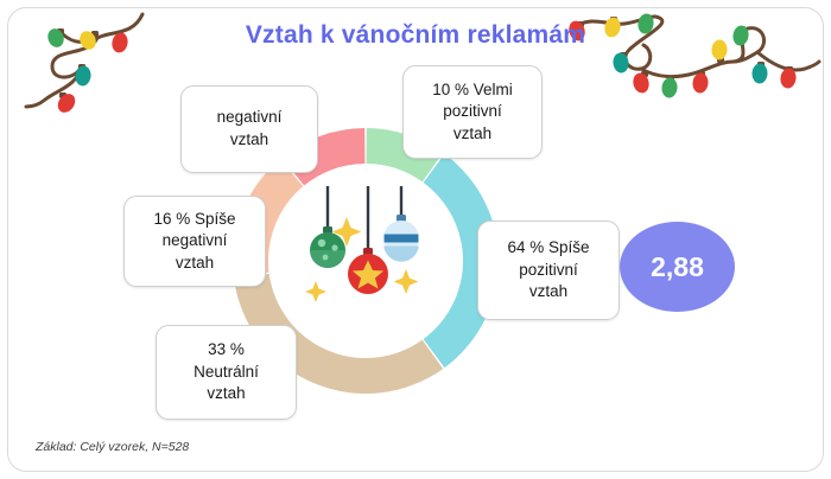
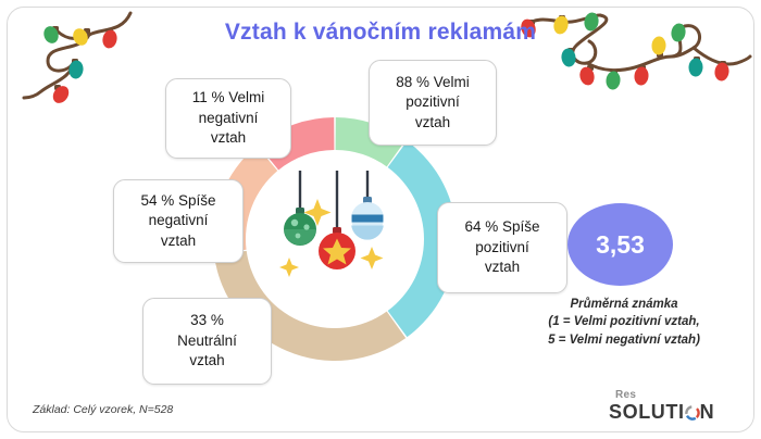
  Vztah k vánočním reklamám
+ 11 % Velmi
  negativní
  vztah
- 10 % Velmi
+ 88 % Velmi
  pozitivní
  vztah
- 16 % Spíše
+ 54 % Spíše
  negativní
  vztah
  64 % Spíše
  pozitivní
  vztah
  33 %
  Neutrální
  vztah
- 2,88
+ 3,53
+ Průměrná známka
+ (1 = Velmi pozitivní vztah,
+ 5 = Velmi negativní vztah)
  Základ: Celý vzorek, N=528
+ Res
+ SOLUTI N
